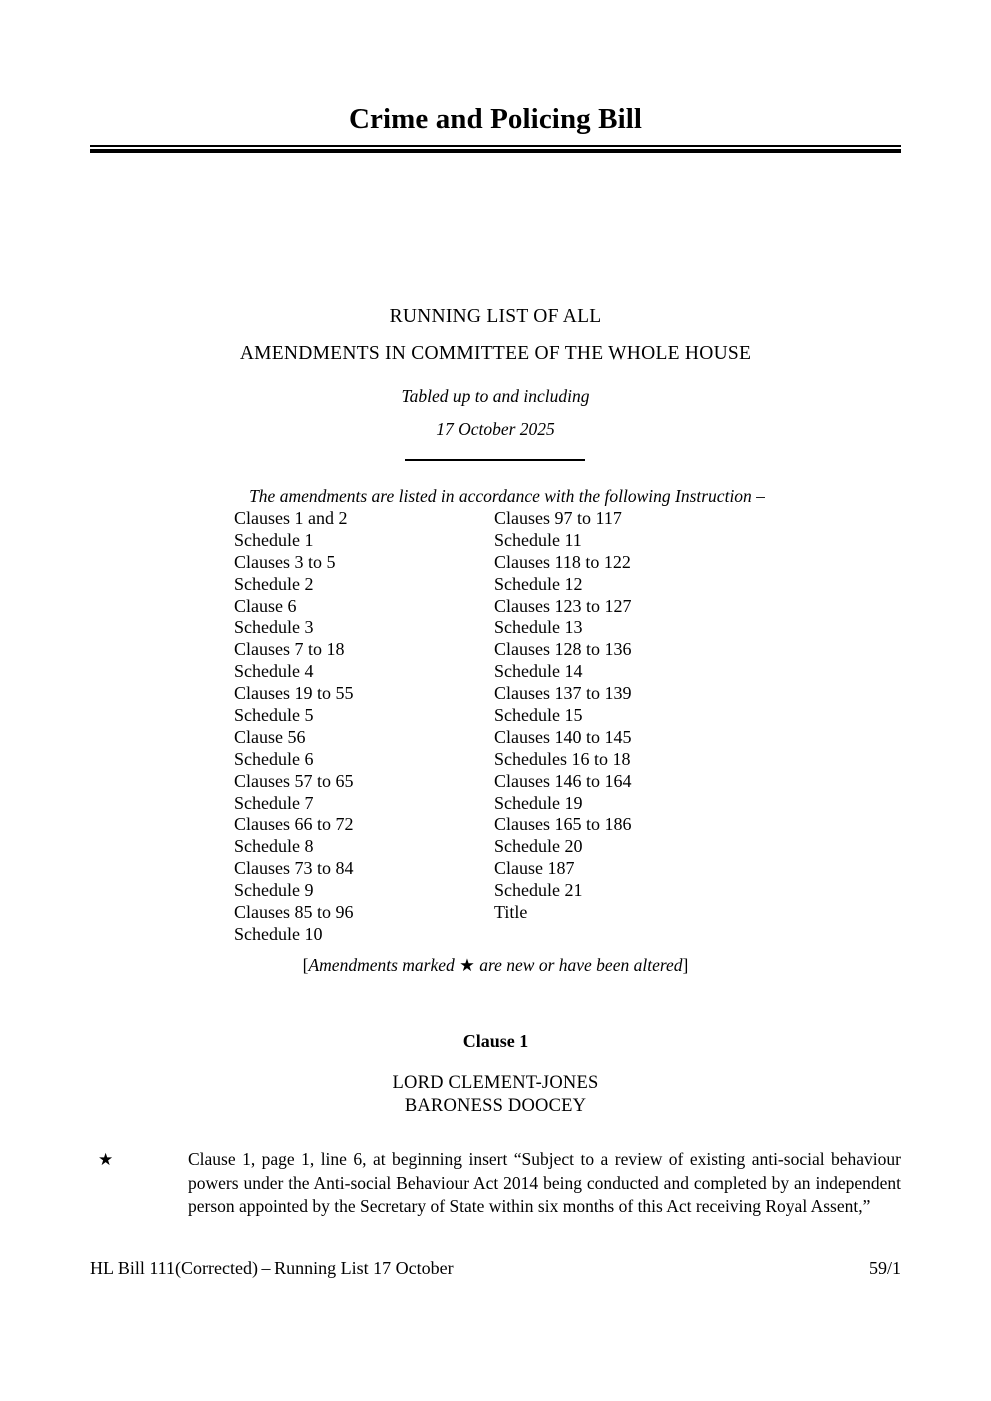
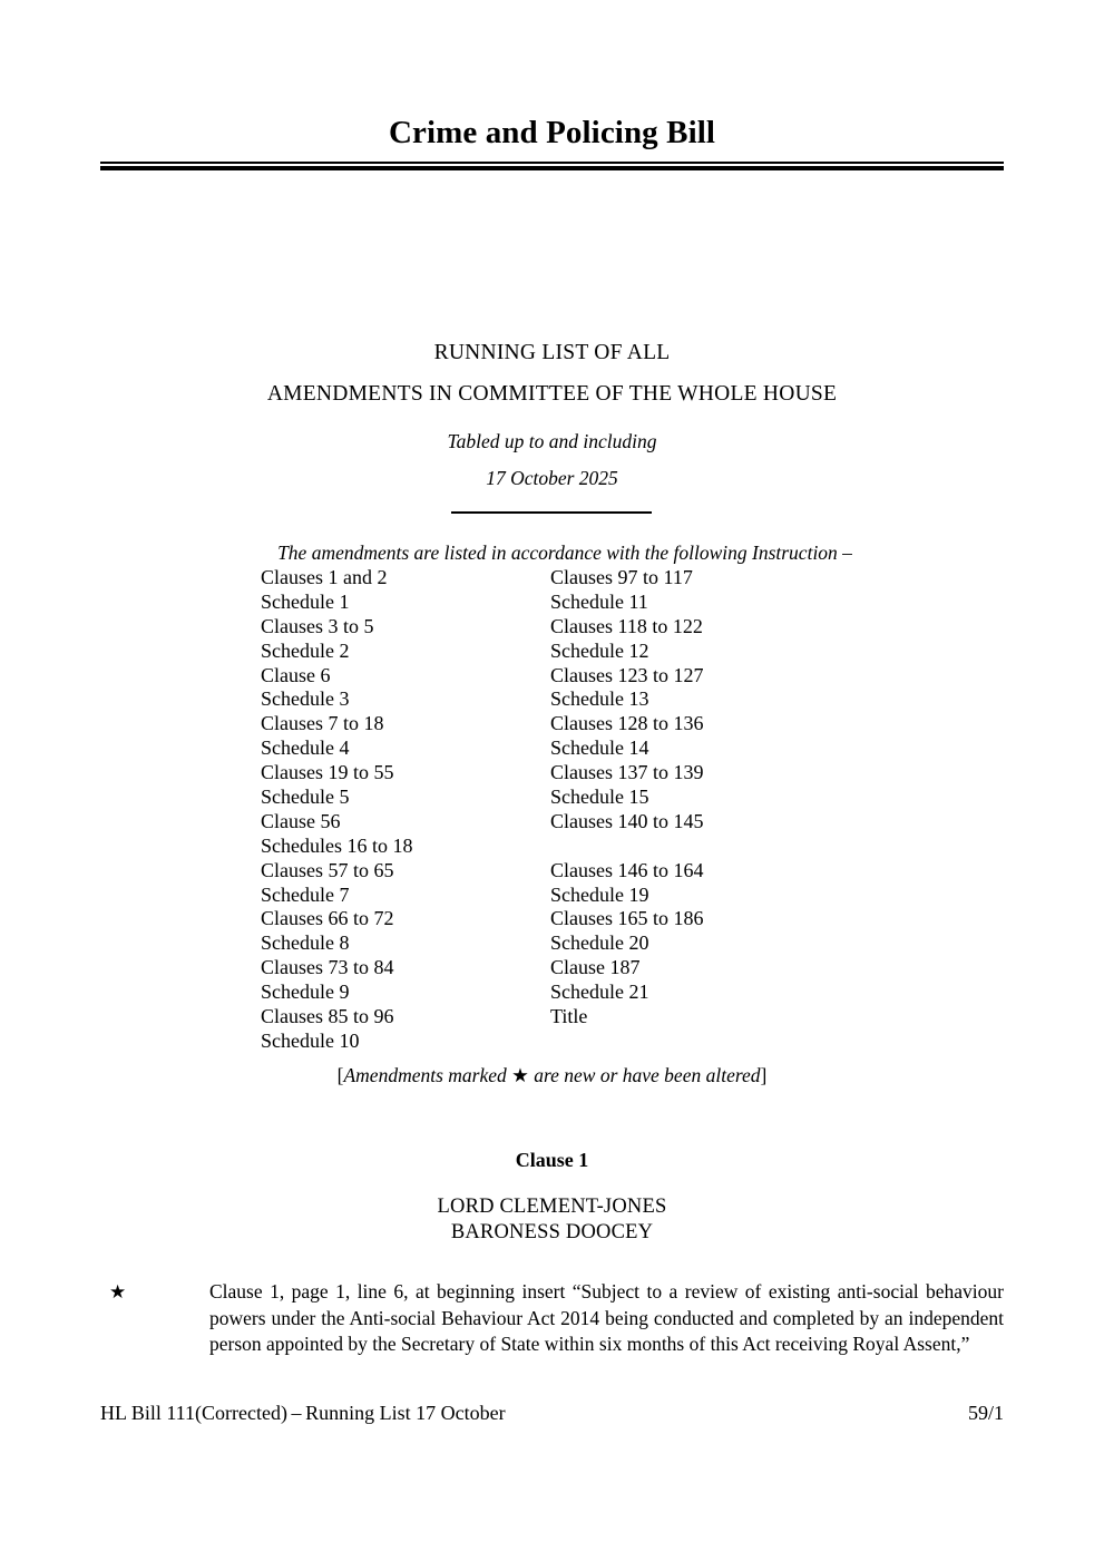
  Crime and Policing Bill
  RUNNING LIST OF ALL
  AMENDMENTS IN COMMITTEE OF THE WHOLE HOUSE
  Tabled up to and including
  17 October 2025
  The amendments are listed in accordance with the following Instruction –
  Clauses 1 and 2
  Clauses 97 to 117
  Schedule 1
  Schedule 11
  Clauses 3 to 5
  Clauses 118 to 122
  Schedule 2
  Schedule 12
  Clause 6
  Clauses 123 to 127
  Schedule 3
  Schedule 13
  Clauses 7 to 18
  Clauses 128 to 136
  Schedule 4
  Schedule 14
  Clauses 19 to 55
  Clauses 137 to 139
  Schedule 5
  Schedule 15
  Clause 56
  Clauses 140 to 145
- Schedule 6
  Schedules 16 to 18
  Clauses 57 to 65
  Clauses 146 to 164
  Schedule 7
  Schedule 19
  Clauses 66 to 72
  Clauses 165 to 186
  Schedule 8
  Schedule 20
  Clauses 73 to 84
  Clause 187
  Schedule 9
  Schedule 21
  Clauses 85 to 96
  Title
  Schedule 10
  [Amendments marked ★ are new or have been altered]
  Clause 1
  LORD CLEMENT-JONES
  BARONESS DOOCEY
  ★
  Clause 1, page 1, line 6, at beginning insert “Subject to a review of existing anti-social behaviour powers under the Anti-social Behaviour Act 2014 being conducted and completed by an independent person appointed by the Secretary of State within six months of this Act receiving Royal Assent,”
  HL Bill 111(Corrected) – Running List 17 October
  59/1
